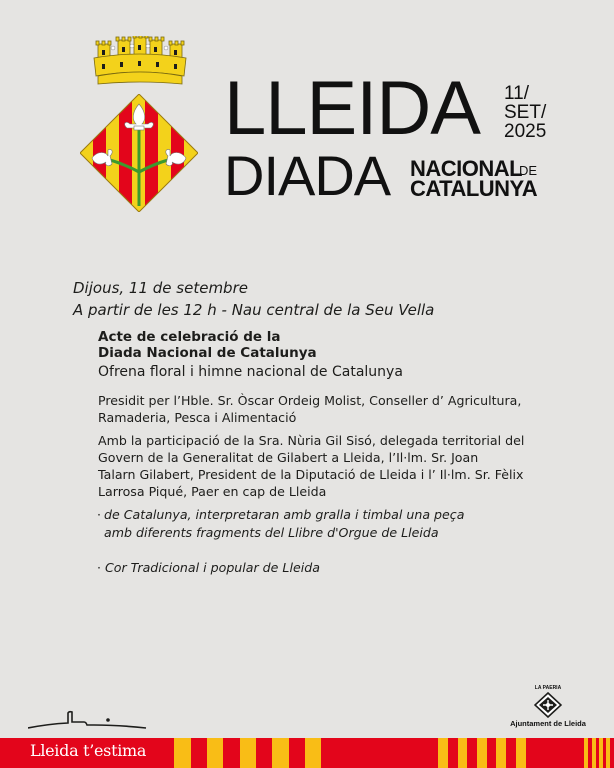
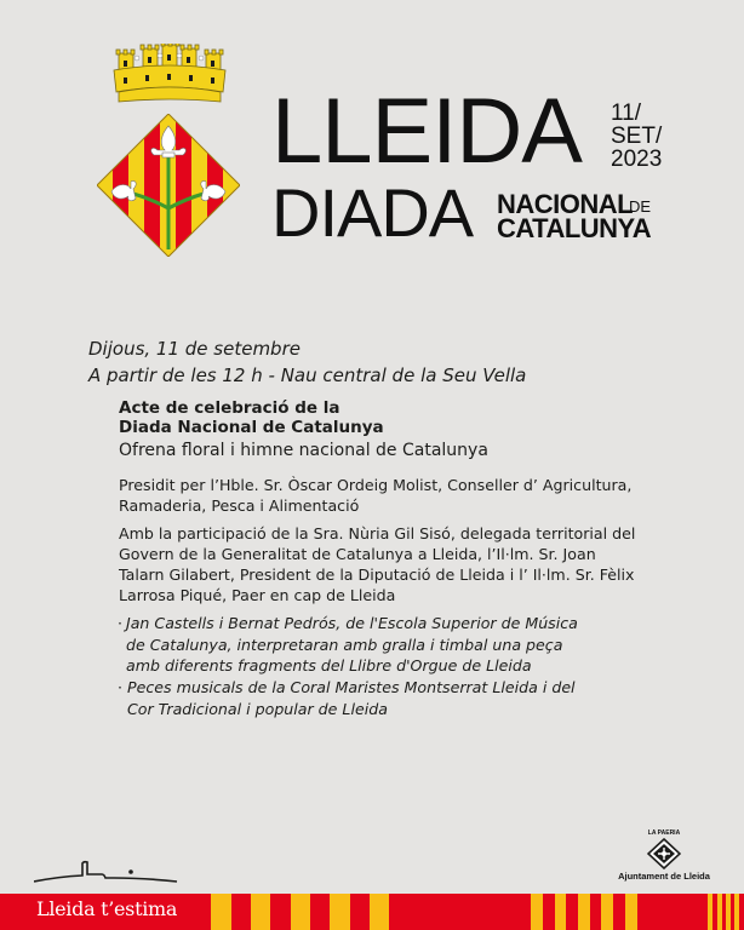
  LLEIDA
  DIADA
  11/
  SET/
- 2025
+ 2023
  NACIONAL
  DE
  CATALUNYA
  Dijous, 11 de setembre
  A partir de les 12 h - Nau central de la Seu Vella
  Acte de celebració de la
  Diada Nacional de Catalunya
  Ofrena floral i himne nacional de Catalunya
  Presidit per l’Hble. Sr. Òscar Ordeig Molist, Conseller d’ Agricultura,
  Ramaderia, Pesca i Alimentació
  Amb la participació de la Sra. Nùria Gil Sisó, delegada territorial del
- Govern de la Generalitat de Gilabert a Lleida, l’Il·lm. Sr. Joan
+ Govern de la Generalitat de Catalunya a Lleida, l’Il·lm. Sr. Joan
  Talarn Gilabert, President de la Diputació de Lleida i l’ Il·lm. Sr. Fèlix
  Larrosa Piqué, Paer en cap de Lleida
  ·
+ Jan Castells i Bernat Pedrós, de l'Escola Superior de Música
  de Catalunya, interpretaran amb gralla i timbal una peça
  amb diferents fragments del Llibre d'Orgue de Lleida
  ·
+ Peces musicals de la Coral Maristes Montserrat Lleida i del
  Cor Tradicional i popular de Lleida
  Ajuntament de Lleida
  Lleida t’estima
